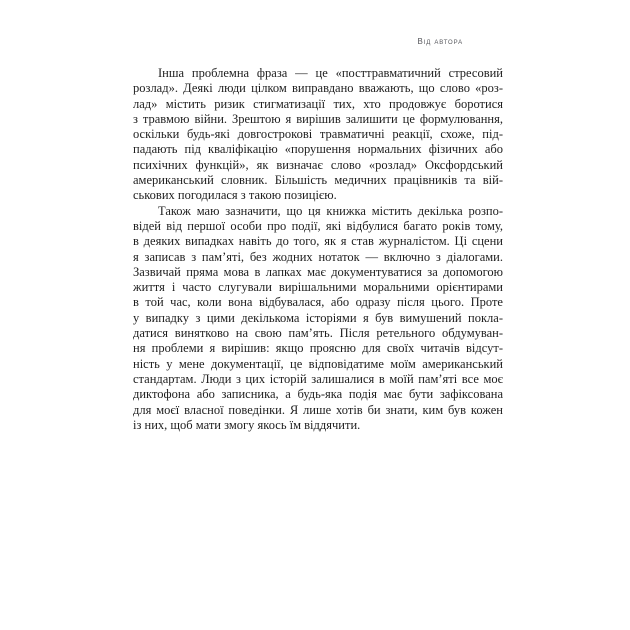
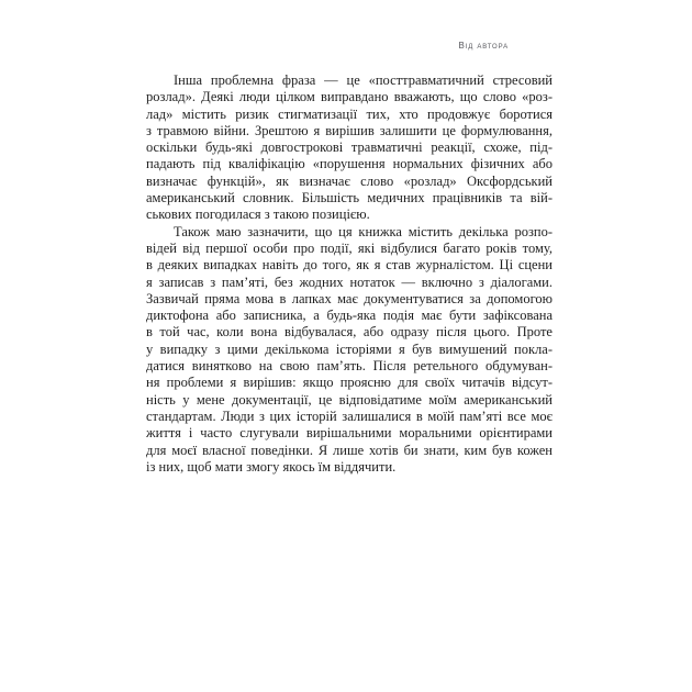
  Від автора
  Інша проблемна фраза — це «посттравматичний стресовий
  розлад». Деякі люди цілком виправдано вважають, що слово «роз-
  лад» містить ризик стигматизації тих, хто продовжує боротися
  з травмою війни. Зрештою я вирішив залишити це формулювання,
  оскільки будь-які довгострокові травматичні реакції, схоже, під-
  падають під кваліфікацію «порушення нормальних фізичних або
- психічних функцій», як визначає слово «розлад» Оксфордський
+ визначає функцій», як визначає слово «розлад» Оксфордський
  американський словник. Більшість медичних працівників та вій-
  ськових погодилася з такою позицією.
  Також маю зазначити, що ця книжка містить декілька розпо-
  відей від першої особи про події, які відбулися багато років тому,
  в деяких випадках навіть до того, як я став журналістом. Ці сцени
  я записав з пам’яті, без жодних нотаток — включно з діалогами.
  Зазвичай пряма мова в лапках має документуватися за допомогою
- життя і часто слугували вирішальними моральними орієнтирами
+ диктофона або записника, а будь-яка подія має бути зафіксована
  в той час, коли вона відбувалася, або одразу після цього. Проте
  у випадку з цими декількома історіями я був вимушений покла-
  датися винятково на свою пам’ять. Після ретельного обдумуван-
  ня проблеми я вирішив: якщо проясню для своїх читачів відсут-
  ність у мене документації, це відповідатиме моїм американський
  стандартам. Люди з цих історій залишалися в моїй пам’яті все моє
- диктофона або записника, а будь-яка подія має бути зафіксована
+ життя і часто слугували вирішальними моральними орієнтирами
  для моєї власної поведінки. Я лише хотів би знати, ким був кожен
  із них, щоб мати змогу якось їм віддячити.
